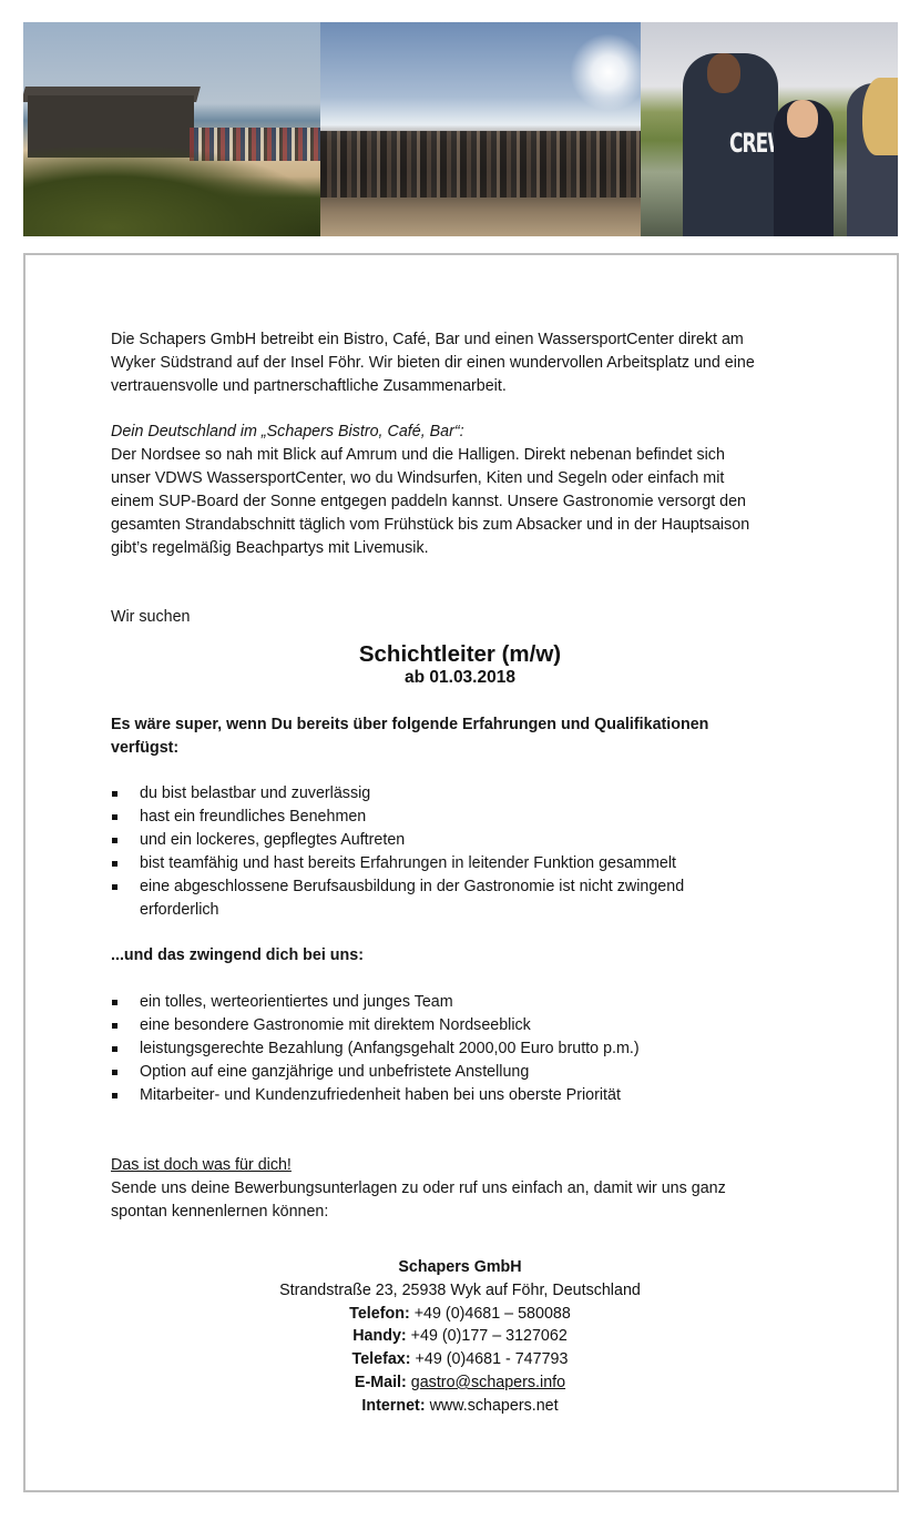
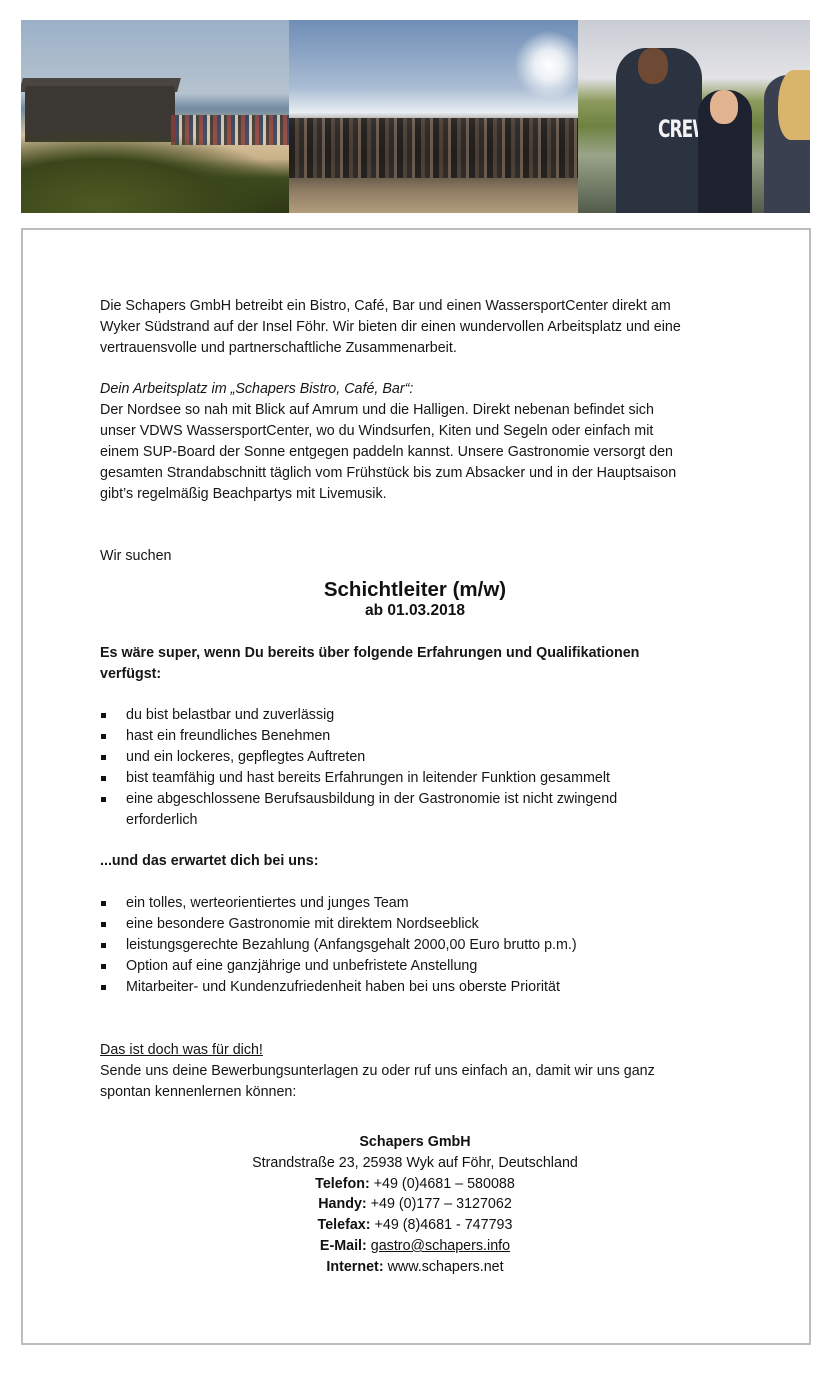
  CRE
  Die Schapers GmbH betreibt ein Bistro, Café, Bar und einen WassersportCenter direkt am
  Wyker Südstrand auf der Insel Föhr. Wir bieten dir einen wundervollen Arbeitsplatz und eine
  vertrauensvolle und partnerschaftliche Zusammenarbeit.
- Dein Deutschland im „Schapers Bistro, Café, Bar“:
+ Dein Arbeitsplatz im „Schapers Bistro, Café, Bar“:
  Der Nordsee so nah mit Blick auf Amrum und die Halligen. Direkt nebenan befindet sich
  unser VDWS WassersportCenter, wo du Windsurfen, Kiten und Segeln oder einfach mit
  einem SUP-Board der Sonne entgegen paddeln kannst. Unsere Gastronomie versorgt den
  gesamten Strandabschnitt täglich vom Frühstück bis zum Absacker und in der Hauptsaison
  gibt’s regelmäßig Beachpartys mit Livemusik.
  Wir suchen
  Schichtleiter (m/w)
  ab 01.03.2018
  Es wäre super, wenn Du bereits über folgende Erfahrungen und Qualifikationen
  verfügst:
  du bist belastbar und zuverlässig
  hast ein freundliches Benehmen
  und ein lockeres, gepflegtes Auftreten
  bist teamfähig und hast bereits Erfahrungen in leitender Funktion gesammelt
  eine abgeschlossene Berufsausbildung in der Gastronomie ist nicht zwingend erforderlich
- ...und das zwingend dich bei uns:
+ ...und das erwartet dich bei uns:
  ein tolles, werteorientiertes und junges Team
  eine besondere Gastronomie mit direktem Nordseeblick
  leistungsgerechte Bezahlung (Anfangsgehalt 2000,00 Euro brutto p.m.)
  Option auf eine ganzjährige und unbefristete Anstellung
  Mitarbeiter- und Kundenzufriedenheit haben bei uns oberste Priorität
  Das ist doch was für dich!
  Sende uns deine Bewerbungsunterlagen zu oder ruf uns einfach an, damit wir uns ganz
  spontan kennenlernen können:
  Schapers GmbH
  Strandstraße 23, 25938 Wyk auf Föhr, Deutschland
  Telefon: +49 (0)4681 – 580088
  Handy: +49 (0)177 – 3127062
- Telefax: +49 (0)4681 - 747793
+ Telefax: +49 (8)4681 - 747793
  E-Mail: gastro@schapers.info
  Internet: www.schapers.net
